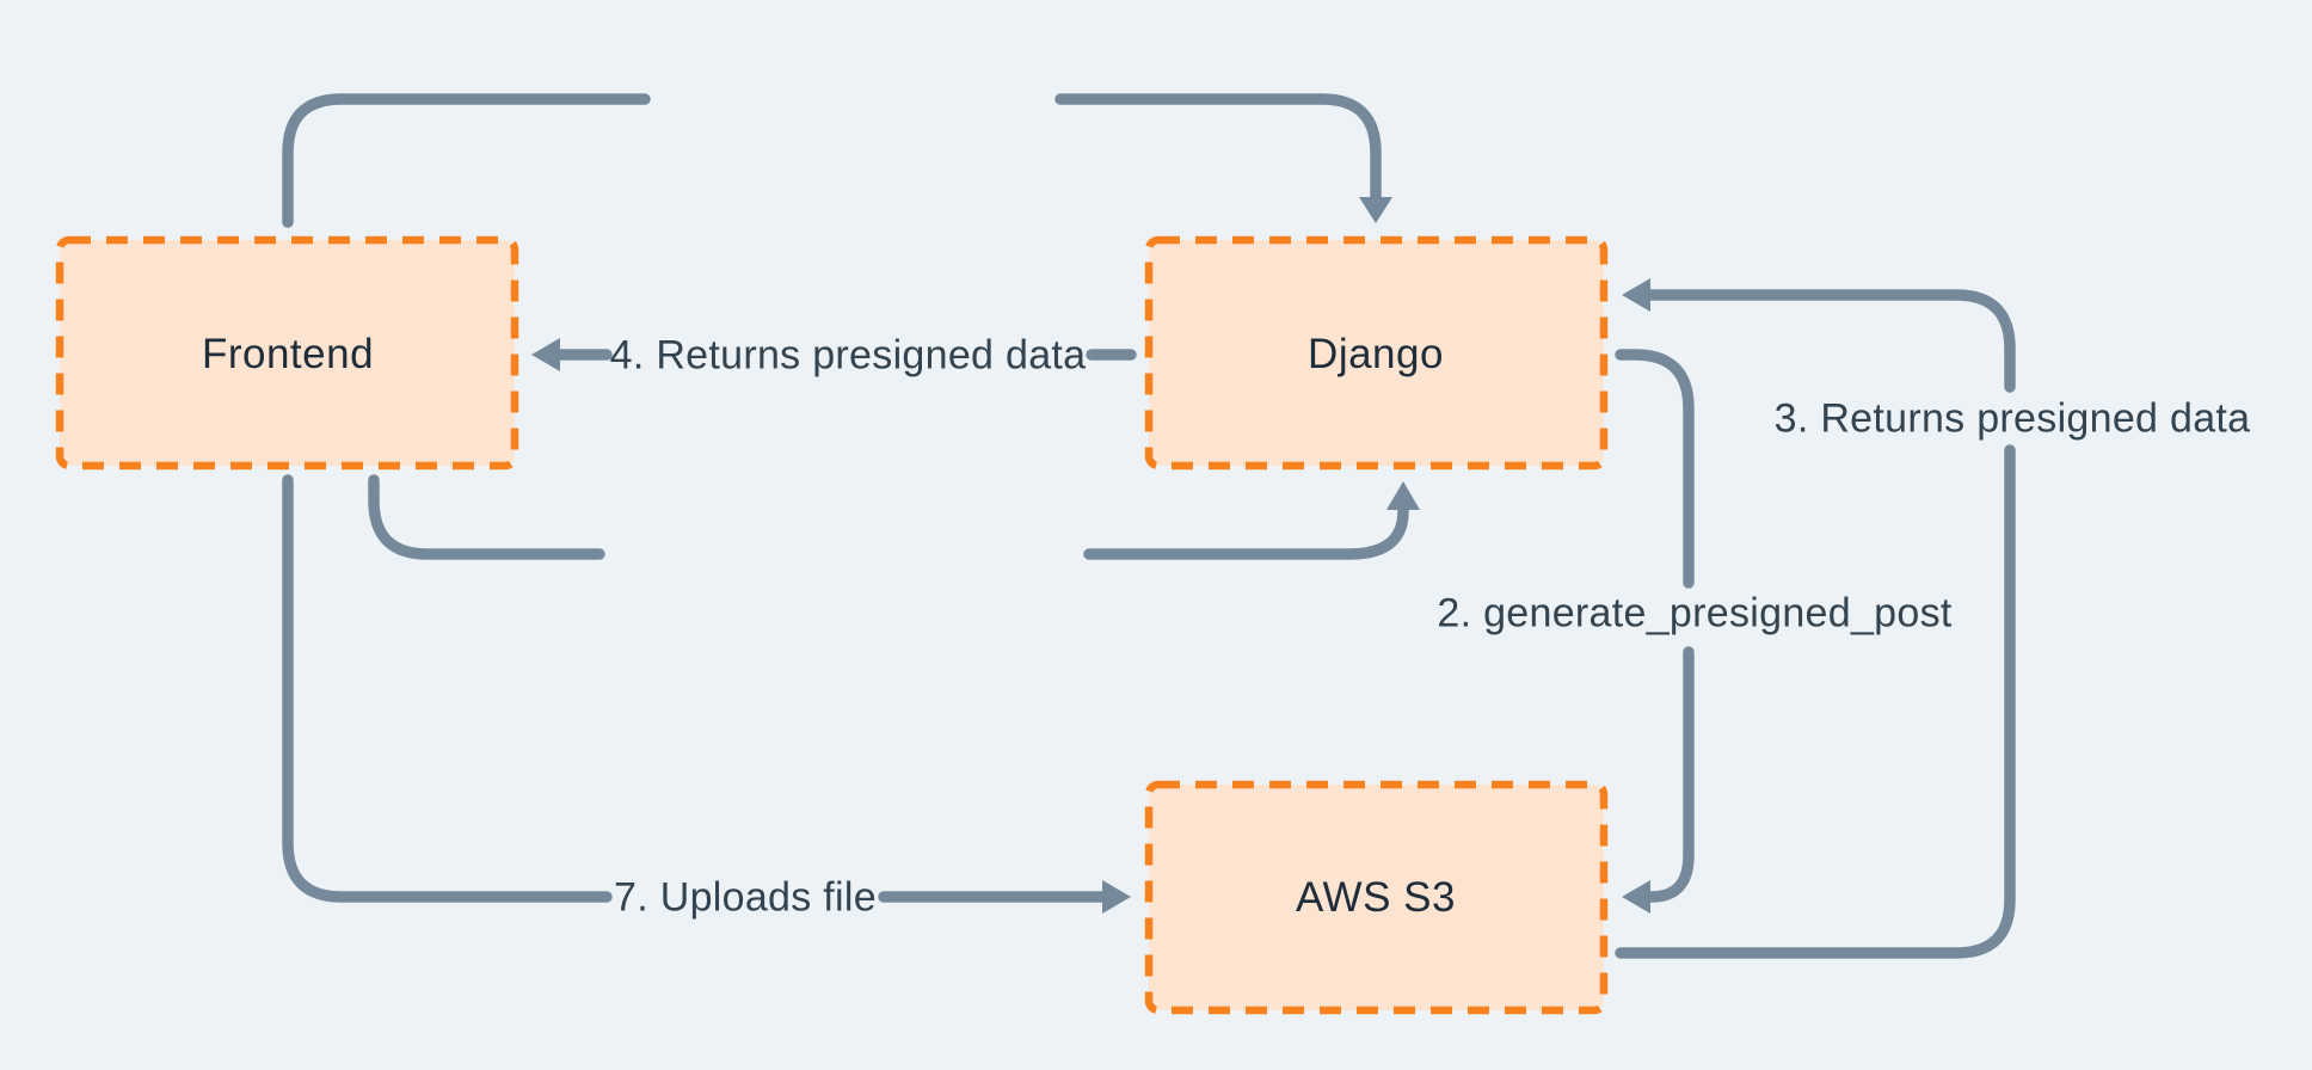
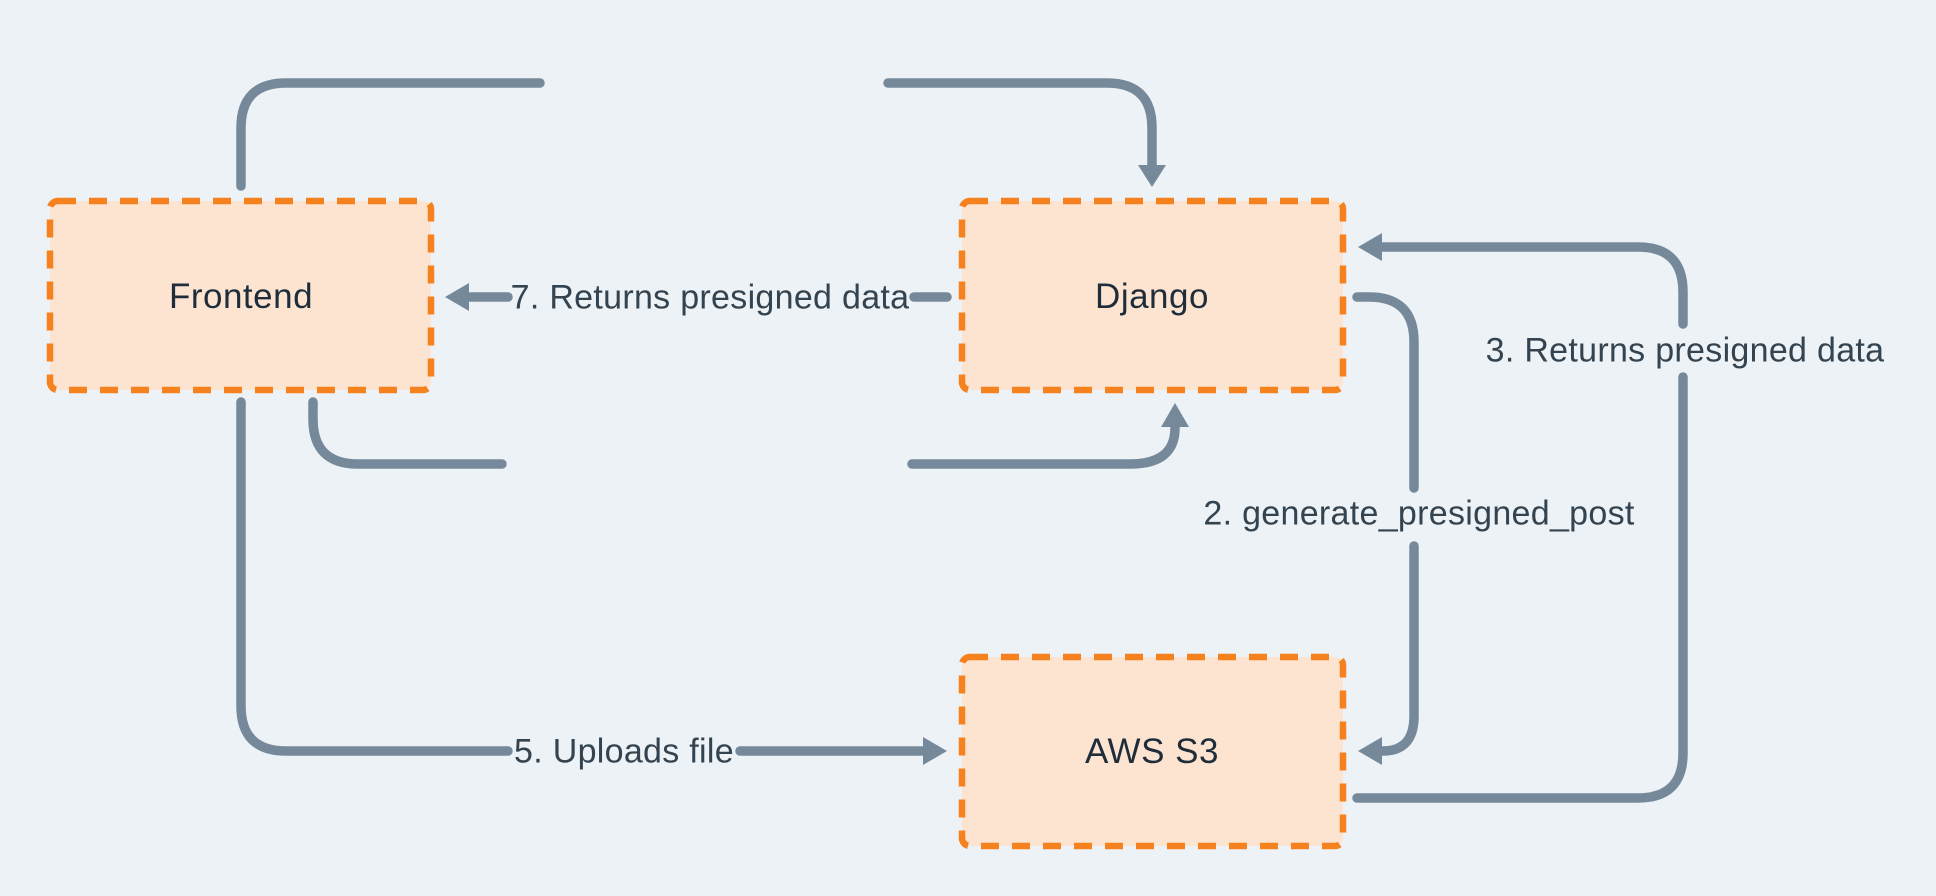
  Frontend
  Django
  AWS S3
  2. generate_presigned_post
  3. Returns presigned data
- 4. Returns presigned data
+ 7. Returns presigned data
- 7. Uploads file
+ 5. Uploads file
